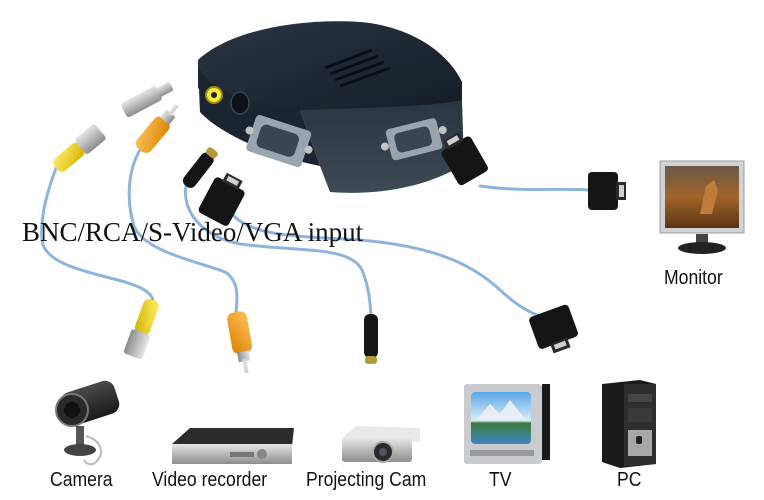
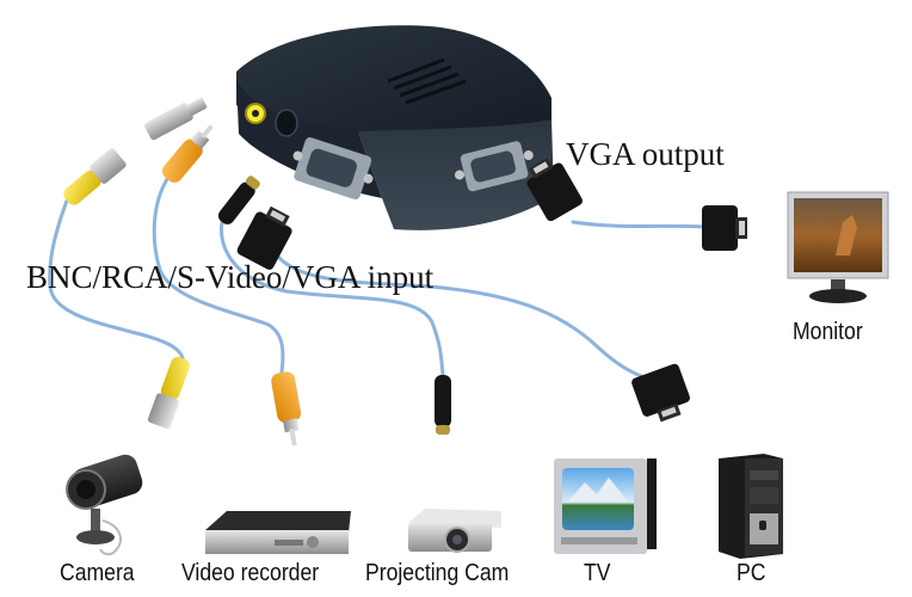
  BNC/RCA/S-Video/VGA input
+ VGA output
  Monitor
  Camera
  Video recorder
  Projecting Cam
  TV
  PC
